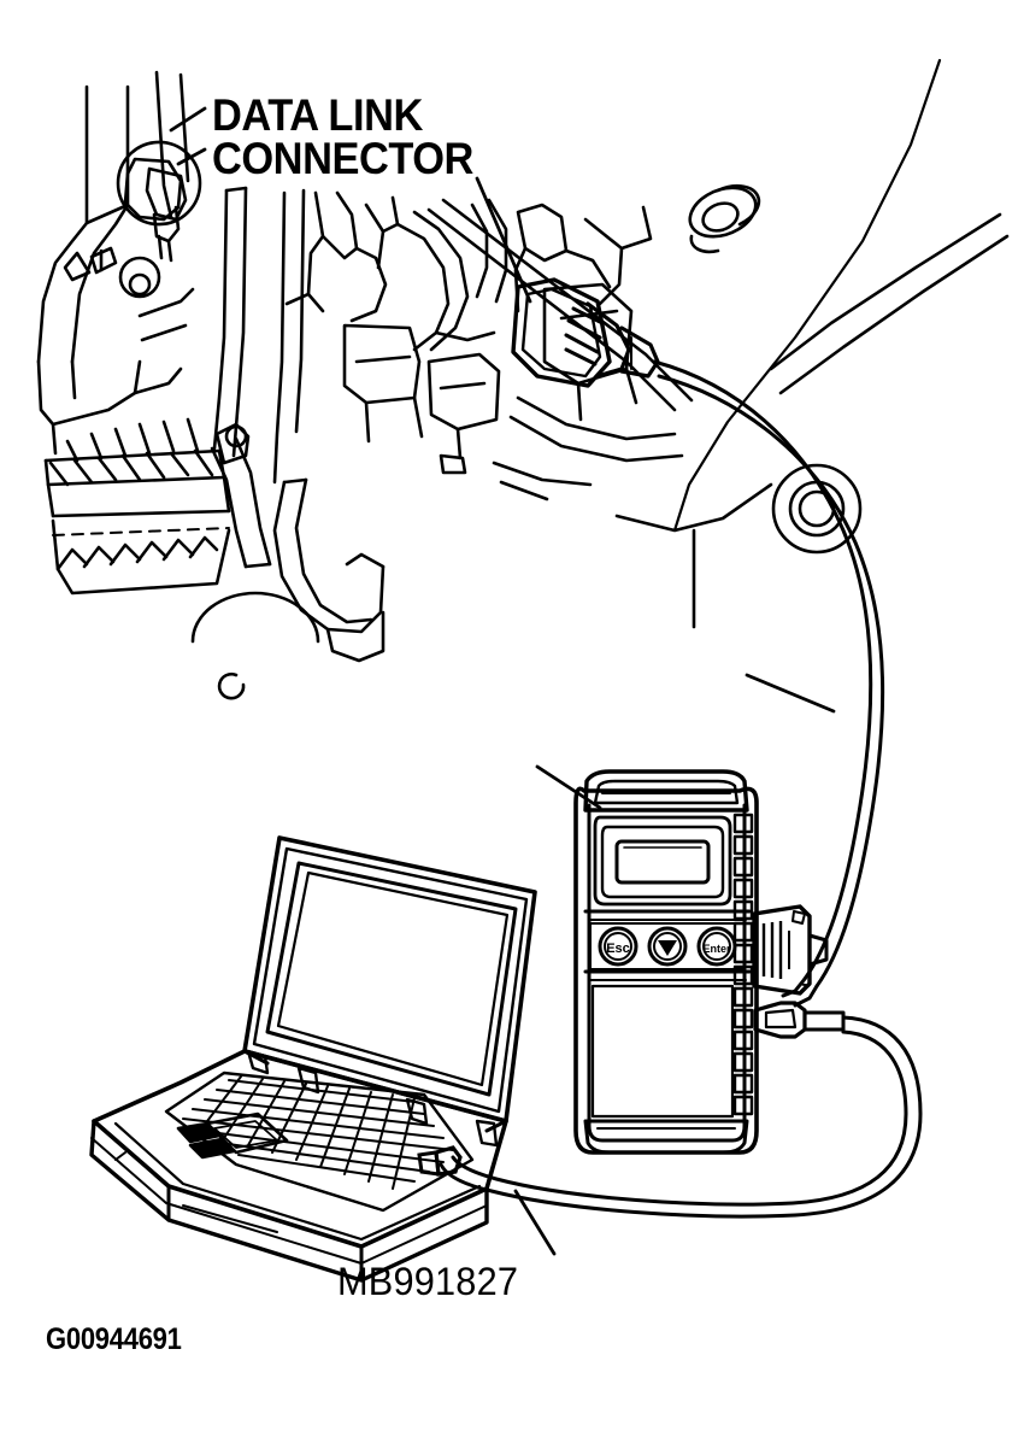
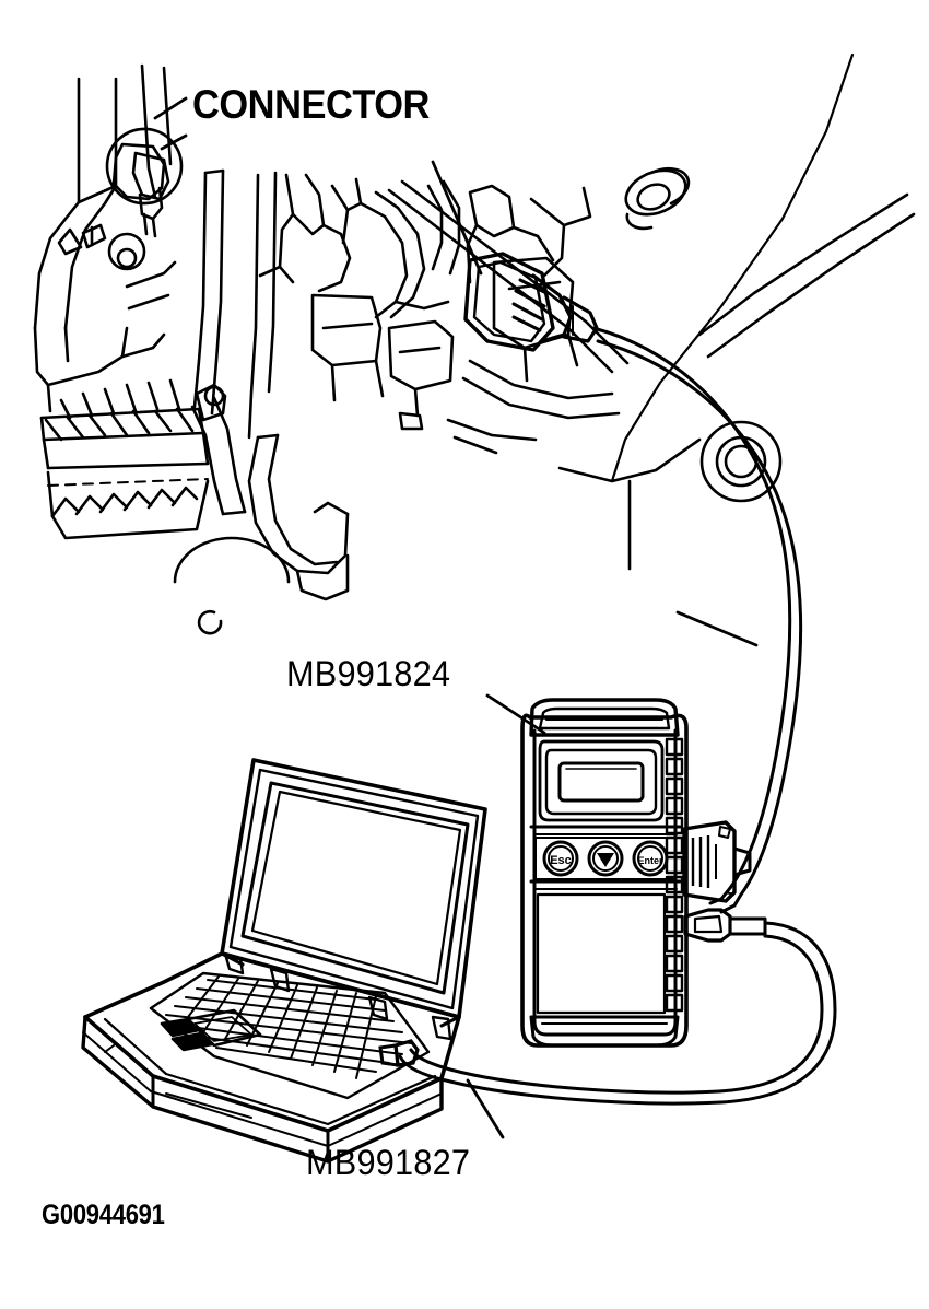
  Esc
  Enter
- DATA LINK
  CONNECTOR
+ MB991824
  MB991827
  G00944691
